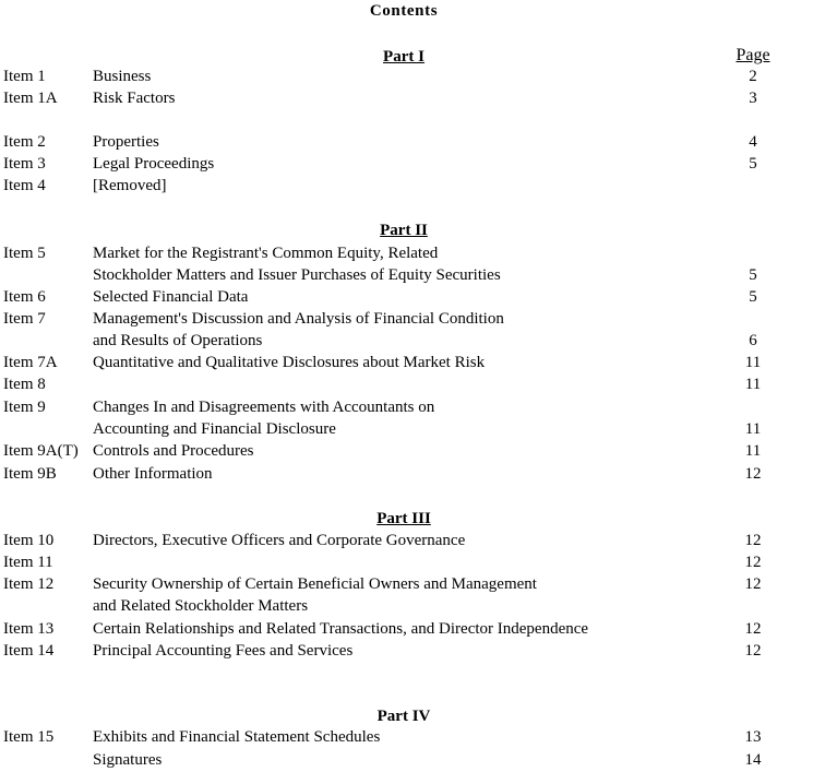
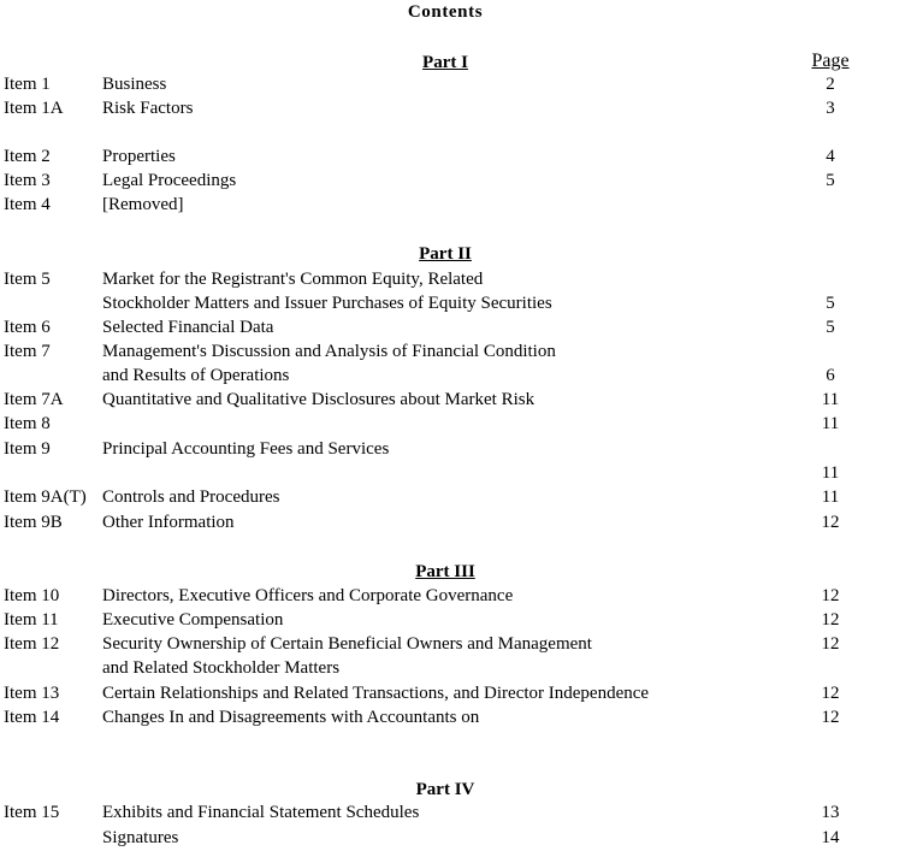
  Contents
  Page
  Part I
  Item 1
  Business
  2
  Item 1A
  Risk Factors
  3
  Item 2
  Properties
  4
  Item 3
  Legal Proceedings
  5
  Item 4
  [Removed]
  Part II
  Item 5
  Market for the Registrant's Common Equity, Related
  Stockholder Matters and Issuer Purchases of Equity Securities
  5
  Item 6
  Selected Financial Data
  5
  Item 7
  Management's Discussion and Analysis of Financial Condition
  and Results of Operations
  6
  Item 7A
  Quantitative and Qualitative Disclosures about Market Risk
  11
  Item 8
  11
  Item 9
- Changes In and Disagreements with Accountants on
+ Principal Accounting Fees and Services
- Accounting and Financial Disclosure
  11
  Item 9A(T)
  Controls and Procedures
  11
  Item 9B
  Other Information
  12
  Part III
  Item 10
  Directors, Executive Officers and Corporate Governance
  12
  Item 11
+ Executive Compensation
  12
  Item 12
  Security Ownership of Certain Beneficial Owners and Management
  12
  and Related Stockholder Matters
  Item 13
  Certain Relationships and Related Transactions, and Director Independence
  12
  Item 14
- Principal Accounting Fees and Services
+ Changes In and Disagreements with Accountants on
  12
  Part IV
  Item 15
  Exhibits and Financial Statement Schedules
  13
  Signatures
  14
